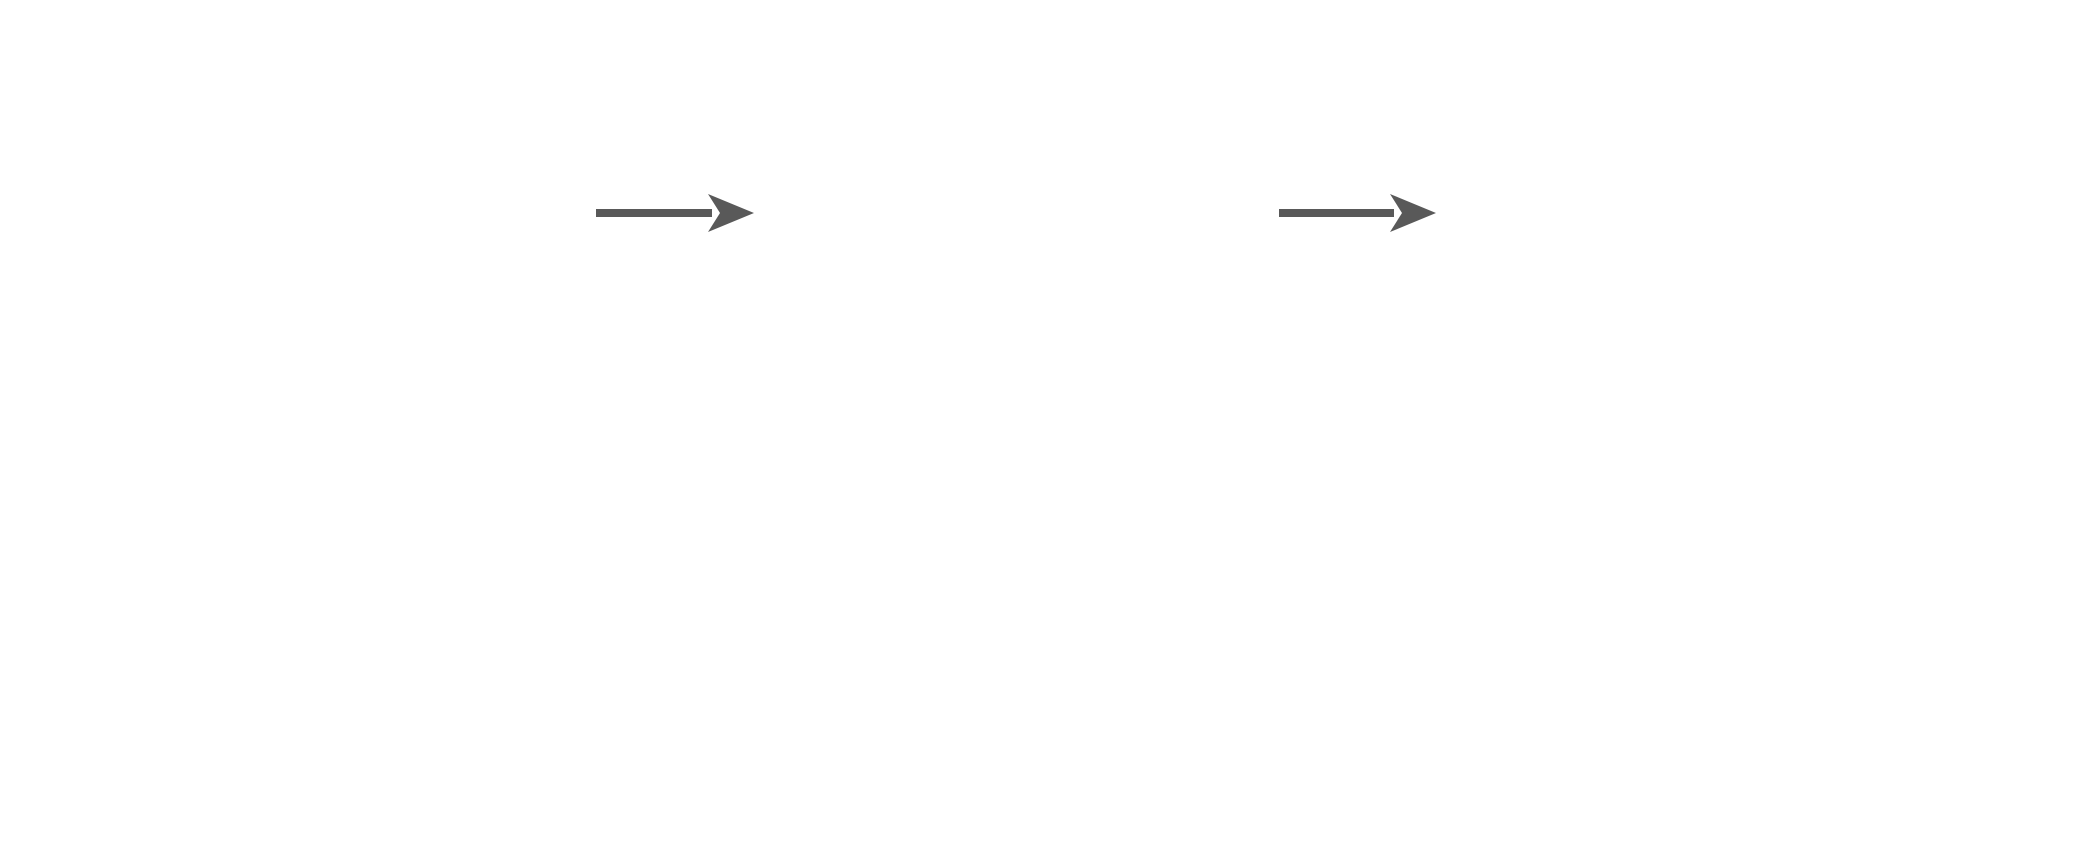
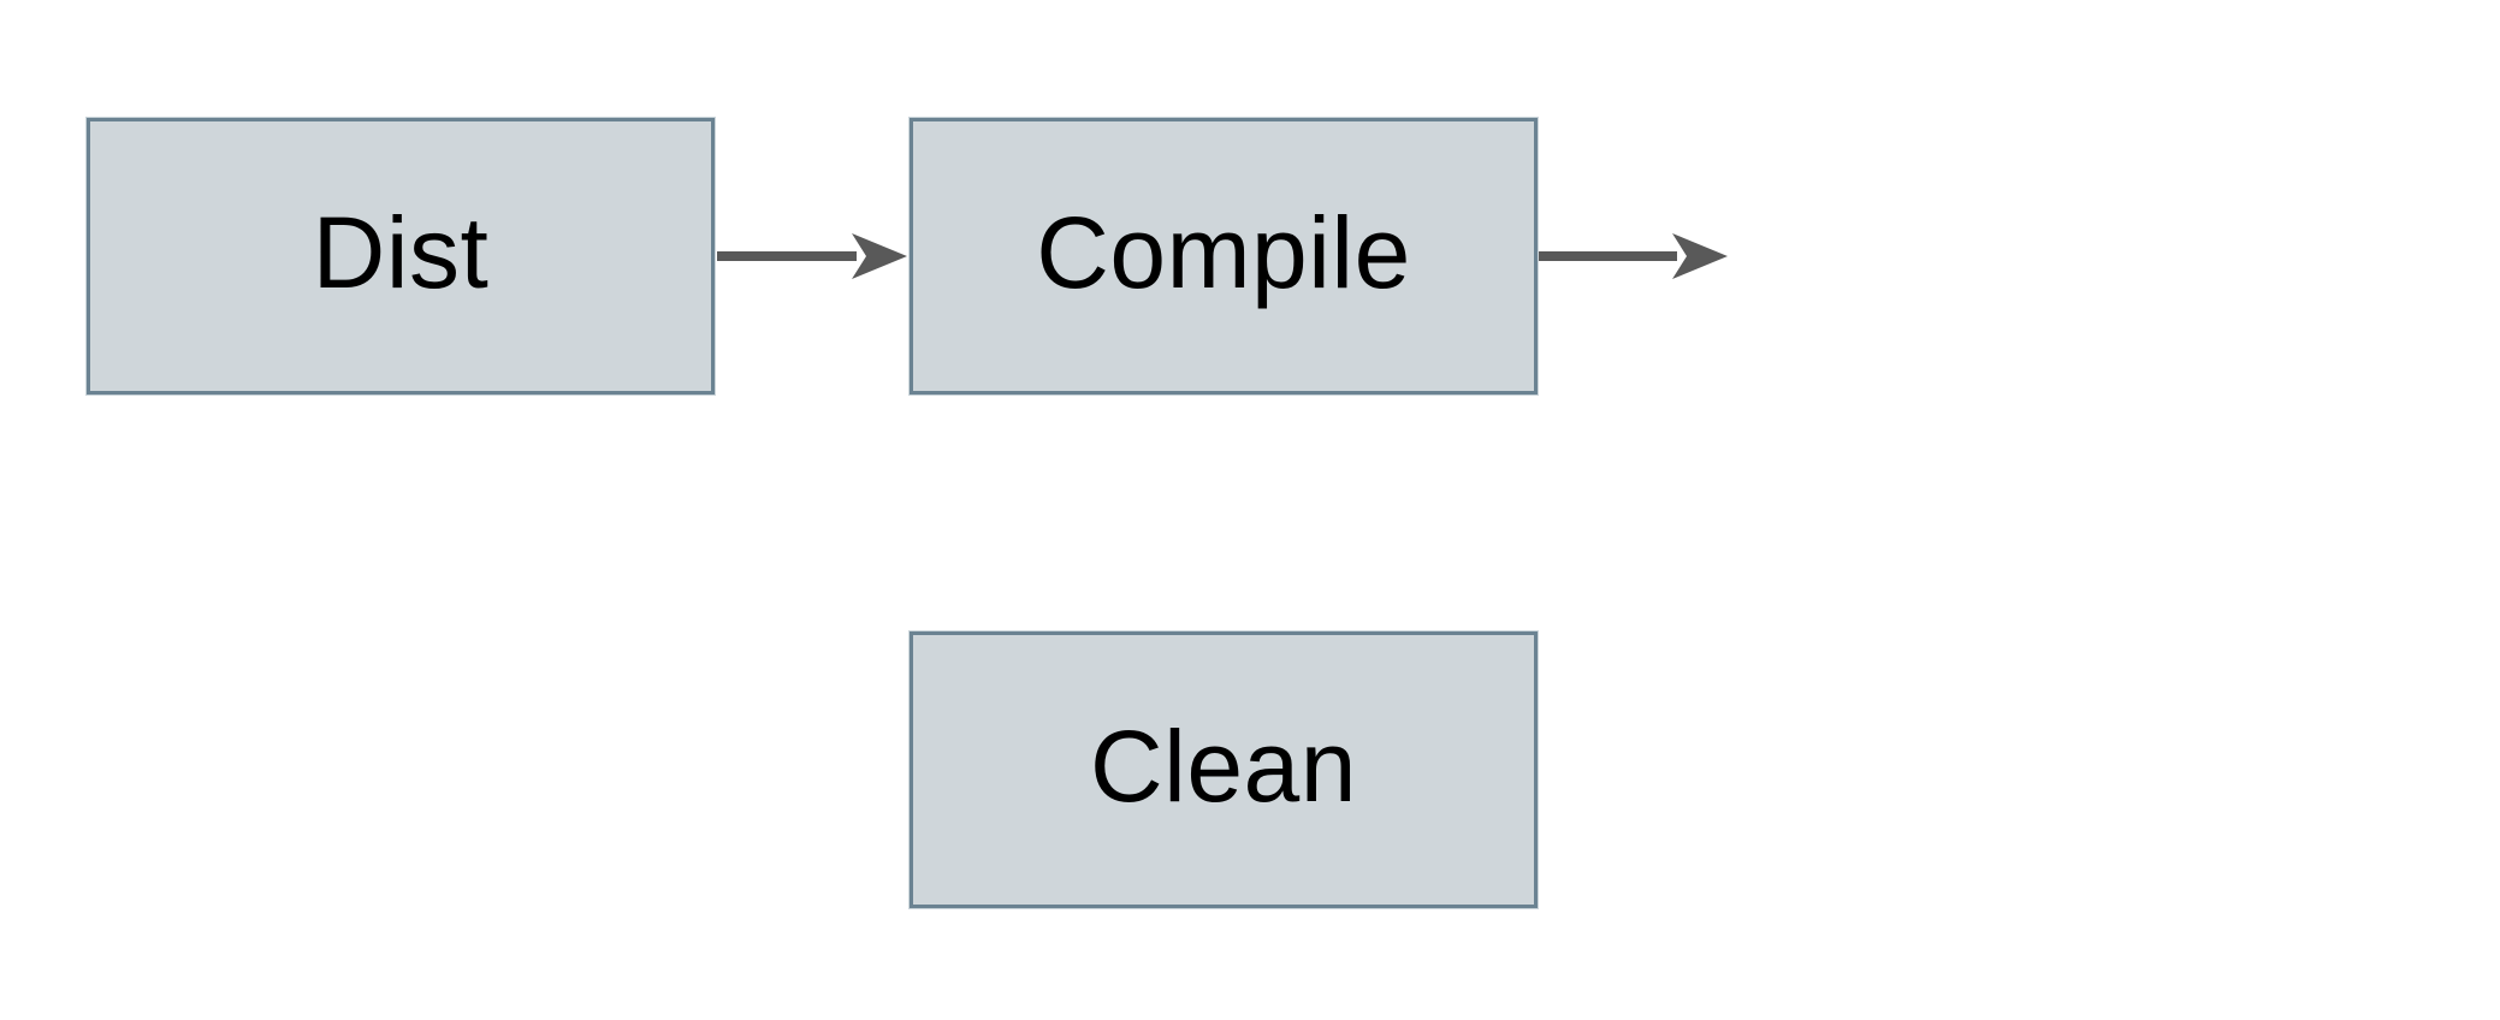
+ Dist
+ Compile
+ Clean
